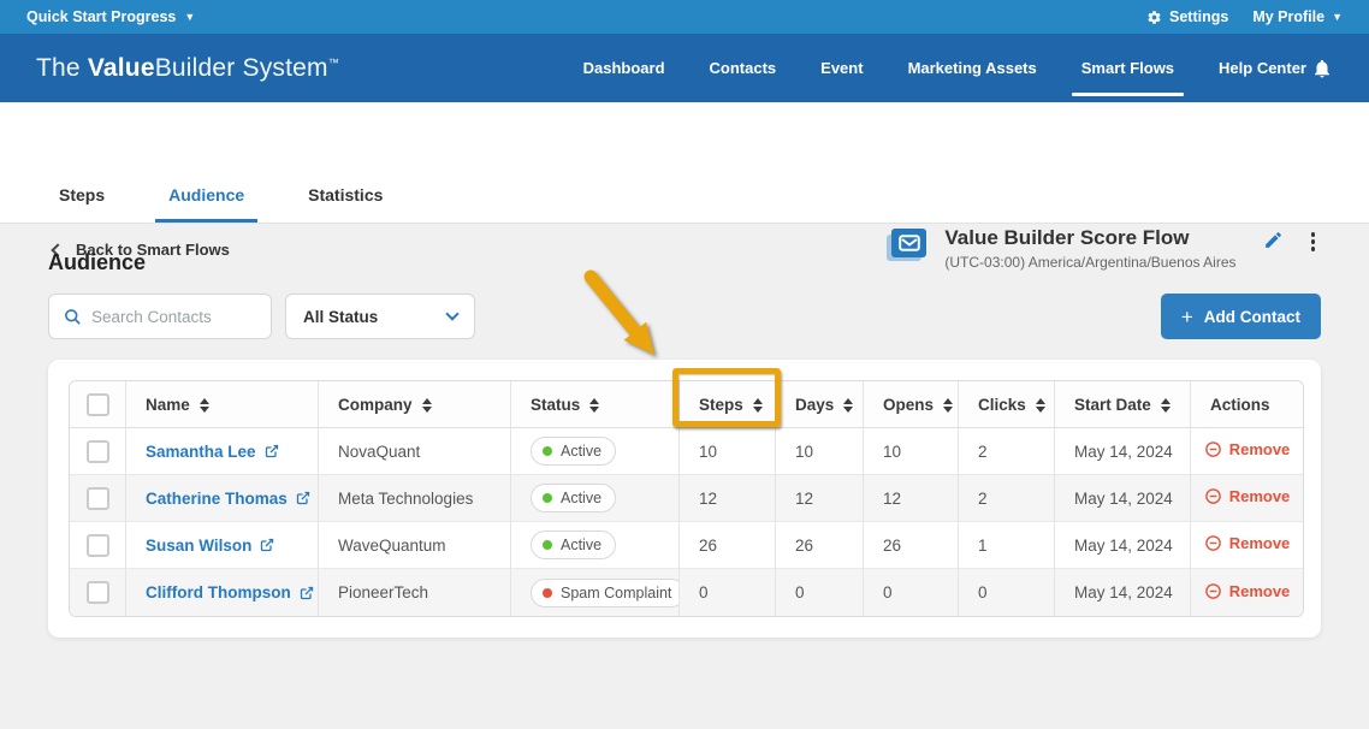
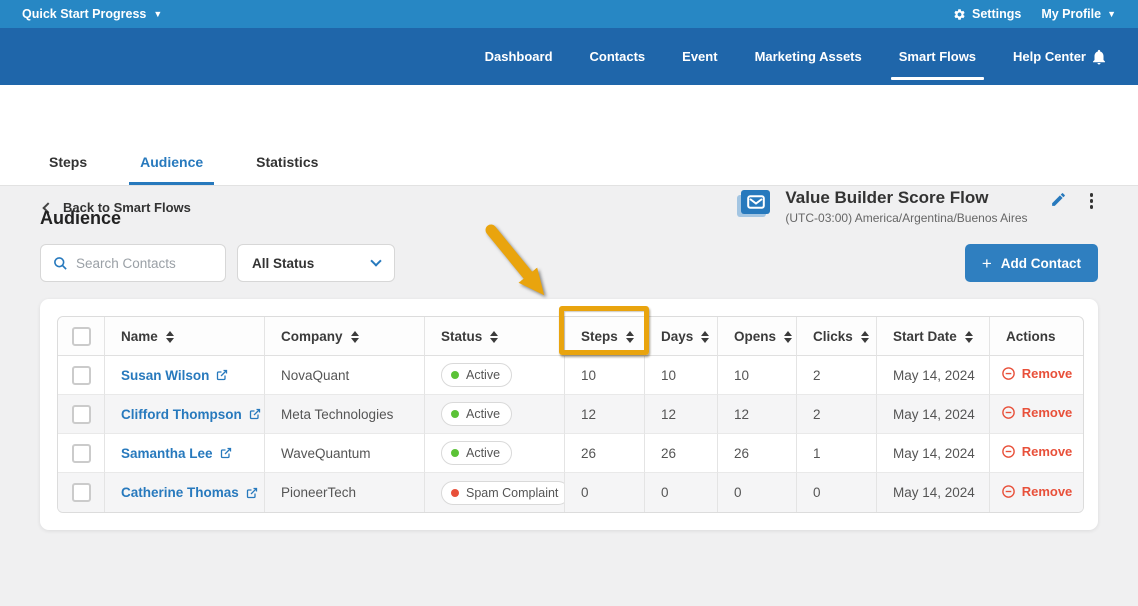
  Quick Start Progress
  ▼
  Settings
  My Profile
  ▼
- The ValueBuilder System™
  Dashboard
  Contacts
  Event
  Marketing Assets
  Smart Flows
  Help Center
  Back to Smart Flows
  Steps
  Audience
  Statistics
  Value Builder Score Flow
  (UTC-03:00) America/Argentina/Buenos Aires
  Audience
  Search Contacts
  All Status
  +
  Add Contact
  	Name	Company	Status	Steps	Days	Opens	Clicks	Start Date	Actions
- 	Samantha Lee	NovaQuant	Active	10	10	10	2	May 14, 2024	Remove
+ 	Susan Wilson	NovaQuant	Active	10	10	10	2	May 14, 2024	Remove
- 	Catherine Thomas	Meta Technologies	Active	12	12	12	2	May 14, 2024	Remove
+ 	Clifford Thompson	Meta Technologies	Active	12	12	12	2	May 14, 2024	Remove
- 	Susan Wilson	WaveQuantum	Active	26	26	26	1	May 14, 2024	Remove
+ 	Samantha Lee	WaveQuantum	Active	26	26	26	1	May 14, 2024	Remove
- 	Clifford Thompson	PioneerTech	Spam Complaint	0	0	0	0	May 14, 2024	Remove
+ 	Catherine Thomas	PioneerTech	Spam Complaint	0	0	0	0	May 14, 2024	Remove
